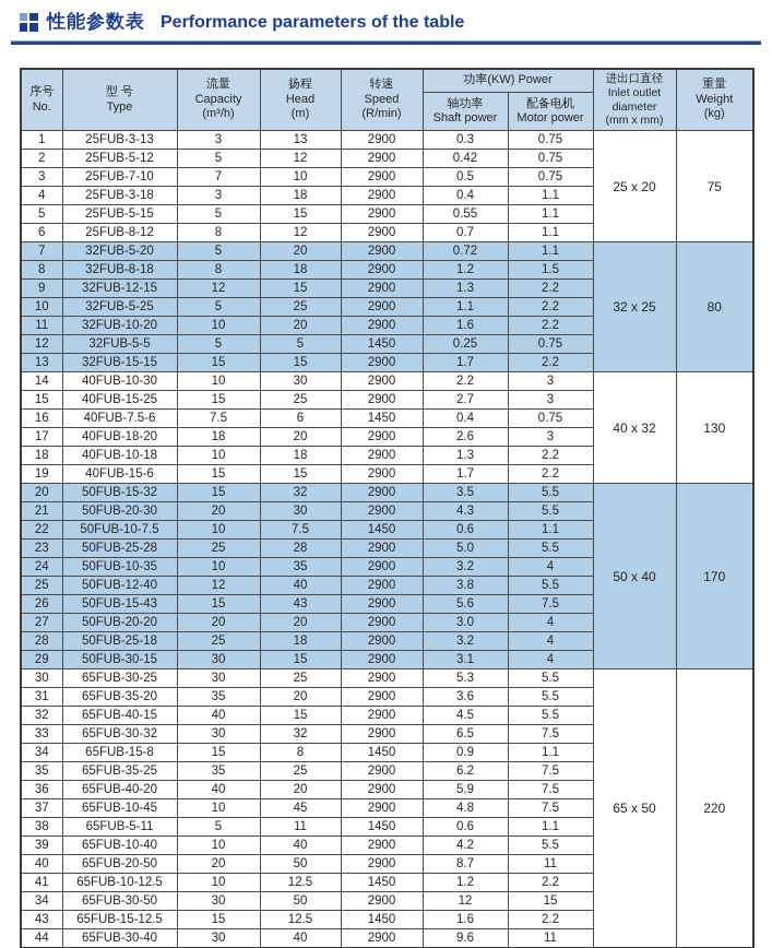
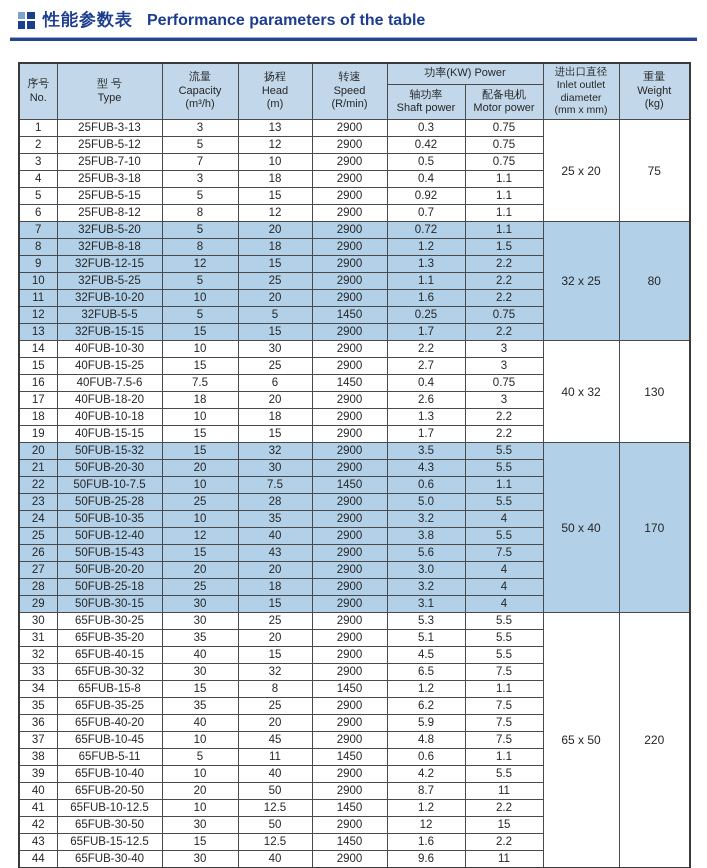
  性能参数表
  Performance parameters of the table
  序号 No.	型 号 Type	流量 Capacity (m³/h)	扬程 Head (m)	转速 Speed (R/min)	功率(KW) Power	进出口直径 Inlet outlet diameter (mm x mm)	重量 Weight (kg)
  轴功率 Shaft power	配备电机 Motor power
  1	25FUB-3-13	3	13	2900	0.3	0.75	25 x 20	75
  2	25FUB-5-12	5	12	2900	0.42	0.75
  3	25FUB-7-10	7	10	2900	0.5	0.75
  4	25FUB-3-18	3	18	2900	0.4	1.1
- 5	25FUB-5-15	5	15	2900	0.55	1.1
+ 5	25FUB-5-15	5	15	2900	0.92	1.1
  6	25FUB-8-12	8	12	2900	0.7	1.1
  7	32FUB-5-20	5	20	2900	0.72	1.1	32 x 25	80
  8	32FUB-8-18	8	18	2900	1.2	1.5
  9	32FUB-12-15	12	15	2900	1.3	2.2
  10	32FUB-5-25	5	25	2900	1.1	2.2
  11	32FUB-10-20	10	20	2900	1.6	2.2
  12	32FUB-5-5	5	5	1450	0.25	0.75
  13	32FUB-15-15	15	15	2900	1.7	2.2
  14	40FUB-10-30	10	30	2900	2.2	3	40 x 32	130
  15	40FUB-15-25	15	25	2900	2.7	3
  16	40FUB-7.5-6	7.5	6	1450	0.4	0.75
  17	40FUB-18-20	18	20	2900	2.6	3
  18	40FUB-10-18	10	18	2900	1.3	2.2
- 19	40FUB-15-6	15	15	2900	1.7	2.2
+ 19	40FUB-15-15	15	15	2900	1.7	2.2
  20	50FUB-15-32	15	32	2900	3.5	5.5	50 x 40	170
  21	50FUB-20-30	20	30	2900	4.3	5.5
  22	50FUB-10-7.5	10	7.5	1450	0.6	1.1
  23	50FUB-25-28	25	28	2900	5.0	5.5
  24	50FUB-10-35	10	35	2900	3.2	4
  25	50FUB-12-40	12	40	2900	3.8	5.5
  26	50FUB-15-43	15	43	2900	5.6	7.5
  27	50FUB-20-20	20	20	2900	3.0	4
  28	50FUB-25-18	25	18	2900	3.2	4
  29	50FUB-30-15	30	15	2900	3.1	4
  30	65FUB-30-25	30	25	2900	5.3	5.5	65 x 50	220
- 31	65FUB-35-20	35	20	2900	3.6	5.5
+ 31	65FUB-35-20	35	20	2900	5.1	5.5
  32	65FUB-40-15	40	15	2900	4.5	5.5
  33	65FUB-30-32	30	32	2900	6.5	7.5
- 34	65FUB-15-8	15	8	1450	0.9	1.1
+ 34	65FUB-15-8	15	8	1450	1.2	1.1
  35	65FUB-35-25	35	25	2900	6.2	7.5
  36	65FUB-40-20	40	20	2900	5.9	7.5
  37	65FUB-10-45	10	45	2900	4.8	7.5
  38	65FUB-5-11	5	11	1450	0.6	1.1
  39	65FUB-10-40	10	40	2900	4.2	5.5
  40	65FUB-20-50	20	50	2900	8.7	11
  41	65FUB-10-12.5	10	12.5	1450	1.2	2.2
- 34	65FUB-30-50	30	50	2900	12	15
+ 42	65FUB-30-50	30	50	2900	12	15
  43	65FUB-15-12.5	15	12.5	1450	1.6	2.2
  44	65FUB-30-40	30	40	2900	9.6	11
